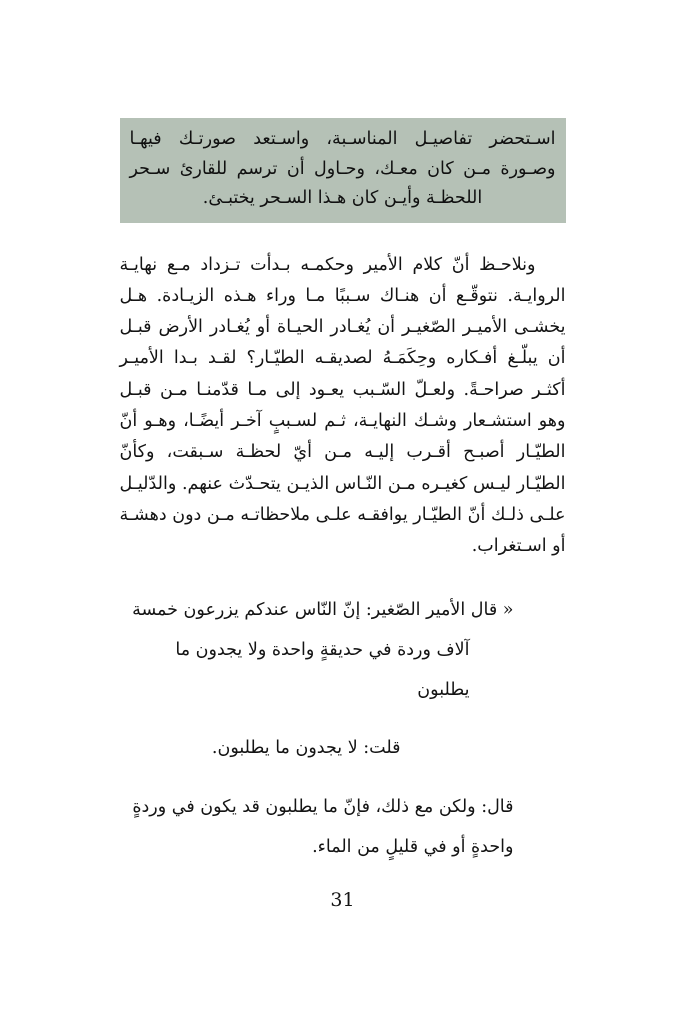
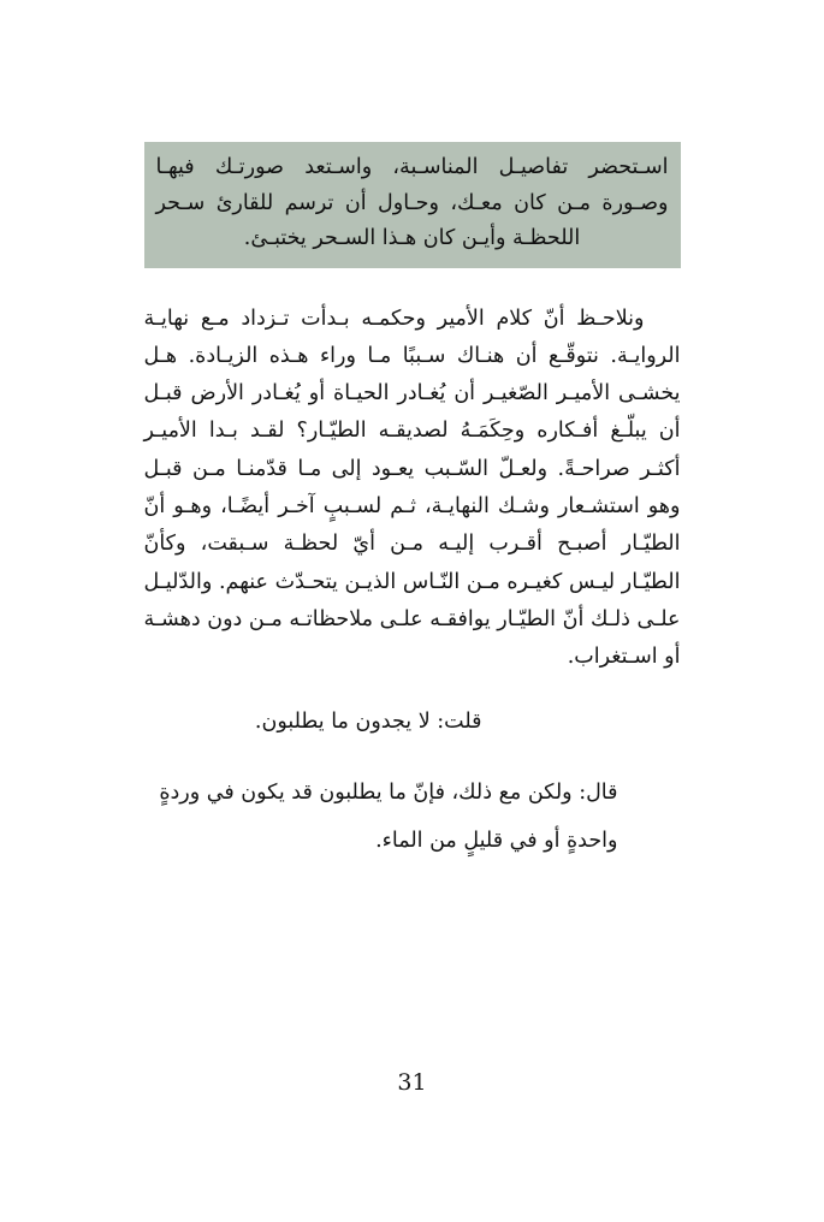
  اسـتحضر تفاصيـل المناسـبة، واسـتعد صورتـك فيهـا وصـورة مـن كان معـك، وحـاول أن ترسم للقارئ سـحر اللحظـة وأيـن كان هـذا السـحر يختبـئ.
  ونلاحـظ أنّ كلام الأمير وحكمـه بـدأت تـزداد مـع نهايـة الروايـة. نتوقّـع أن هنـاك سـببًا مـا وراء هـذه الزيـادة. هـل يخشـى الأميـر الصّغيـر أن يُغـادر الحيـاة أو يُغـادر الأرض قبـل أن يبلّـغ أفـكاره وحِكَمَـهُ لصديقـه الطيّـار؟ لقـد بـدا الأميـر أكثـر صراحـةً. ولعـلّ السّـبب يعـود إلى مـا قدّمنـا مـن قبـل وهو استشـعار وشـك النهايـة، ثـم لسـببٍ آخـر أيضًـا، وهـو أنّ الطيّـار أصبـح أقـرب إليـه مـن أيّ لحظـة سـبقت، وكأنّ الطيّـار ليـس كغيـره مـن النّـاس الذيـن يتحـدّث عنهم. والدّليـل علـى ذلـك أنّ الطيّـار يوافقـه علـى ملاحظاتـه مـن دون دهشـة أو اسـتغراب.
- « قال الأمير الصّغير: إنّ النّاس عندكم يزرعون خمسة آلاف وردة في حديقةٍ واحدة ولا يجدون ما يطلبون
  قلت: لا يجدون ما يطلبون.
  قال: ولكن مع ذلك، فإنّ ما يطلبون قد يكون في وردةٍ واحدةٍ أو في قليلٍ من الماء.
  31
